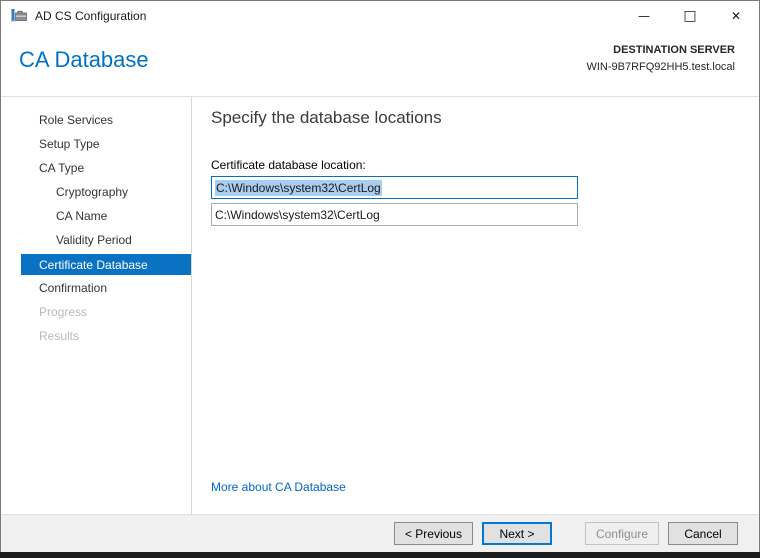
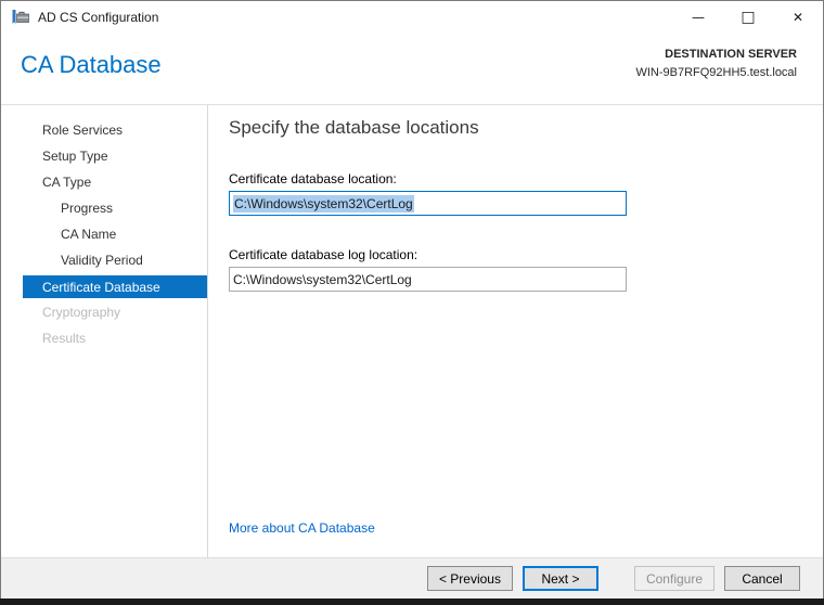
  AD CS Configuration
  —
  □
  ✕
  CA Database
  DESTINATION SERVER
  WIN-9B7RFQ92HH5.test.local
  Role Services
  Setup Type
  CA Type
- Cryptography
+ Progress
  CA Name
  Validity Period
  Certificate Database
- Confirmation
- Progress
+ Cryptography
  Results
  Specify the database locations
  Certificate database location:
  C:\Windows\system32\CertLog
+ Certificate database log location:
  C:\Windows\system32\CertLog
  More about CA Database
  < Previous
  Next >
  Configure
  Cancel
